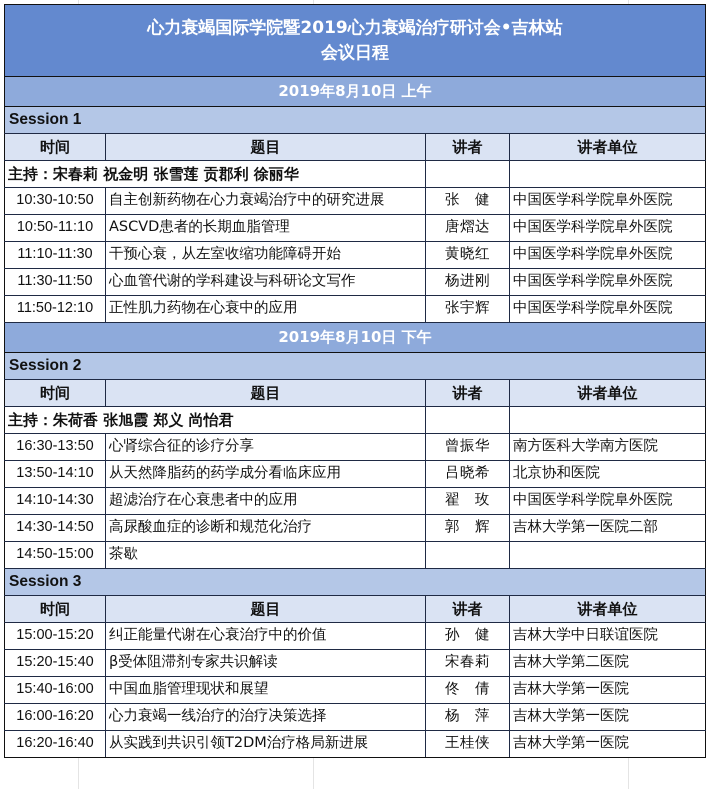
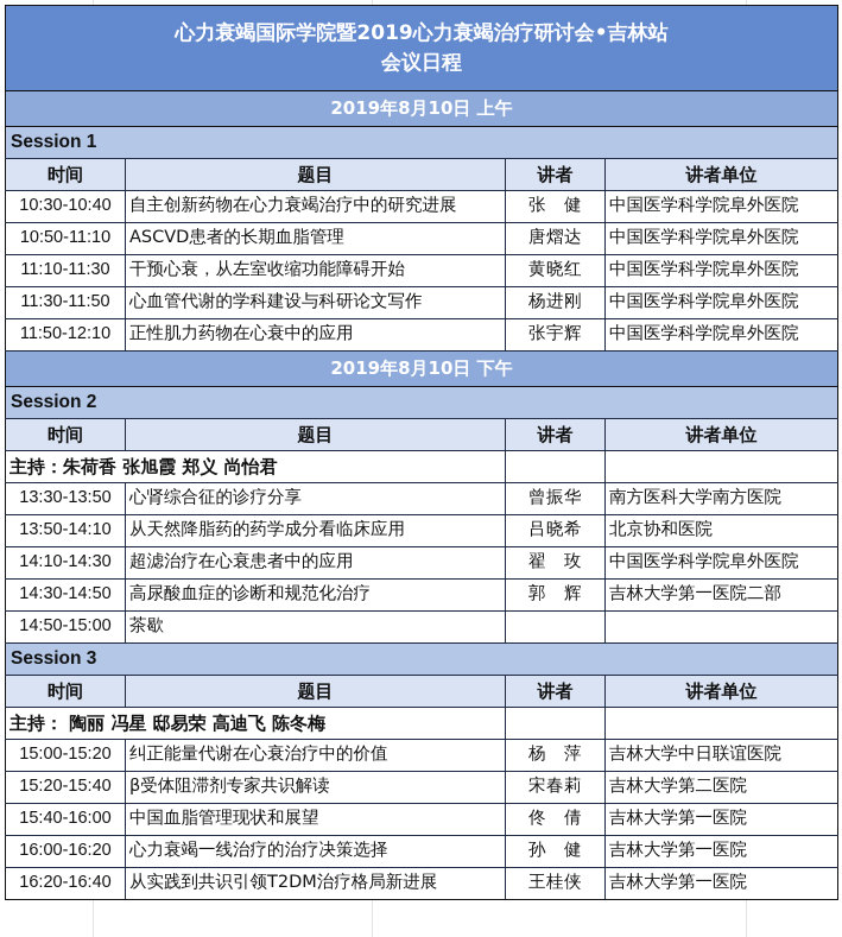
  心力衰竭国际学院暨2019心力衰竭治疗研讨会•吉林站 会议日程
  2019年8月10日 上午
  Session 1
  时间	题目	讲者	讲者单位
- 主持：宋春莉 祝金明 张雪莲 贡郡利 徐丽华
- 10:30-10:50	自主创新药物在心力衰竭治疗中的研究进展	张 健	中国医学科学院阜外医院
+ 10:30-10:40	自主创新药物在心力衰竭治疗中的研究进展	张 健	中国医学科学院阜外医院
  10:50-11:10	ASCVD患者的长期血脂管理	唐熠达	中国医学科学院阜外医院
  11:10-11:30	干预心衰，从左室收缩功能障碍开始	黄晓红	中国医学科学院阜外医院
  11:30-11:50	心血管代谢的学科建设与科研论文写作	杨进刚	中国医学科学院阜外医院
  11:50-12:10	正性肌力药物在心衰中的应用	张宇辉	中国医学科学院阜外医院
  2019年8月10日 下午
  Session 2
  时间	题目	讲者	讲者单位
  主持：朱荷香 张旭霞 郑义 尚怡君
- 16:30-13:50	心肾综合征的诊疗分享	曾振华	南方医科大学南方医院
+ 13:30-13:50	心肾综合征的诊疗分享	曾振华	南方医科大学南方医院
  13:50-14:10	从天然降脂药的药学成分看临床应用	吕晓希	北京协和医院
  14:10-14:30	超滤治疗在心衰患者中的应用	翟 玫	中国医学科学院阜外医院
  14:30-14:50	高尿酸血症的诊断和规范化治疗	郭 辉	吉林大学第一医院二部
  14:50-15:00	茶歇
  Session 3
  时间	题目	讲者	讲者单位
+ 主持： 陶丽 冯星 邸易荣 高迪飞 陈冬梅
- 15:00-15:20	纠正能量代谢在心衰治疗中的价值	孙 健	吉林大学中日联谊医院
+ 15:00-15:20	纠正能量代谢在心衰治疗中的价值	杨 萍	吉林大学中日联谊医院
  15:20-15:40	β受体阻滞剂专家共识解读	宋春莉	吉林大学第二医院
  15:40-16:00	中国血脂管理现状和展望	佟 倩	吉林大学第一医院
- 16:00-16:20	心力衰竭一线治疗的治疗决策选择	杨 萍	吉林大学第一医院
+ 16:00-16:20	心力衰竭一线治疗的治疗决策选择	孙 健	吉林大学第一医院
  16:20-16:40	从实践到共识引领T2DM治疗格局新进展	王桂侠	吉林大学第一医院
